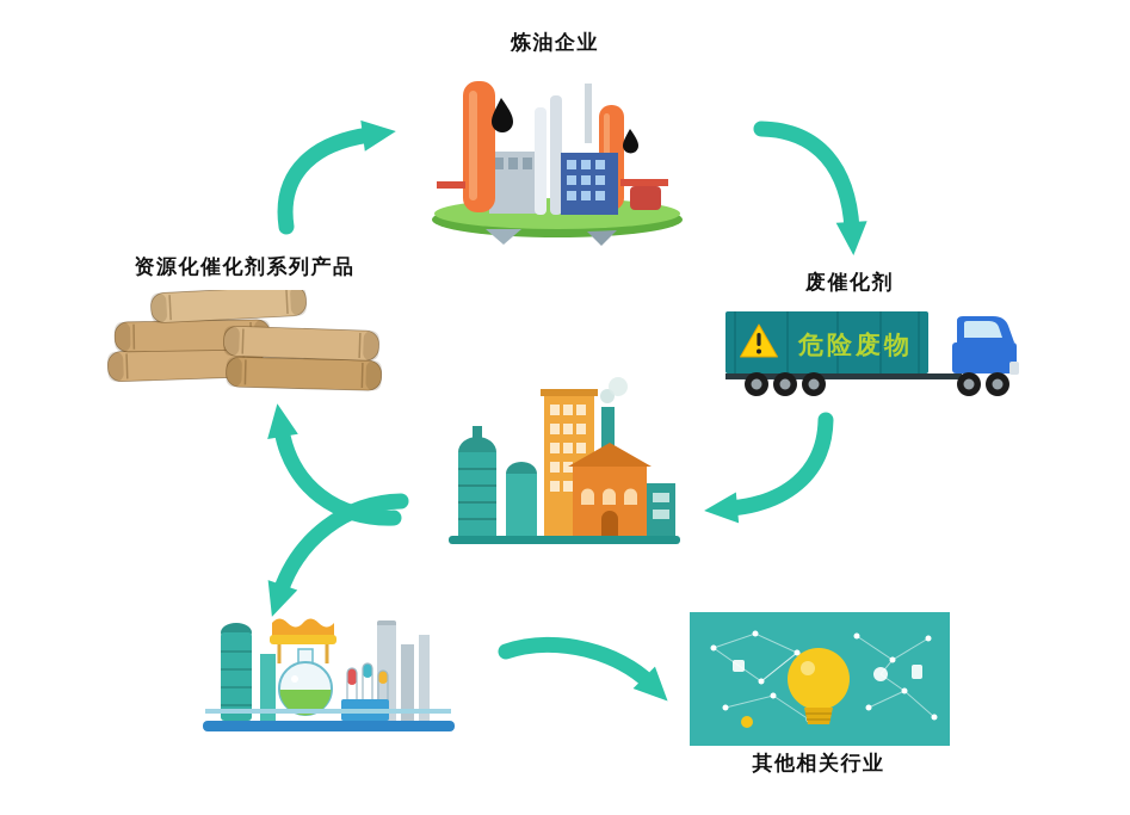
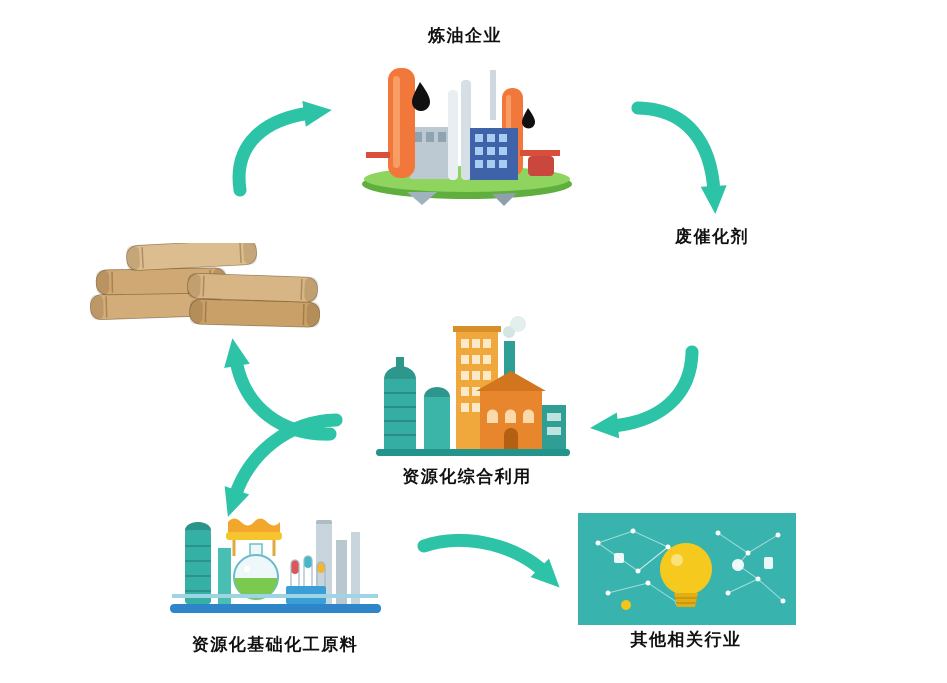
  炼油企业
- 资源化催化剂系列产品
  废催化剂
+ 资源化综合利用
+ 资源化基础化工原料
  其他相关行业
- 危险废物
